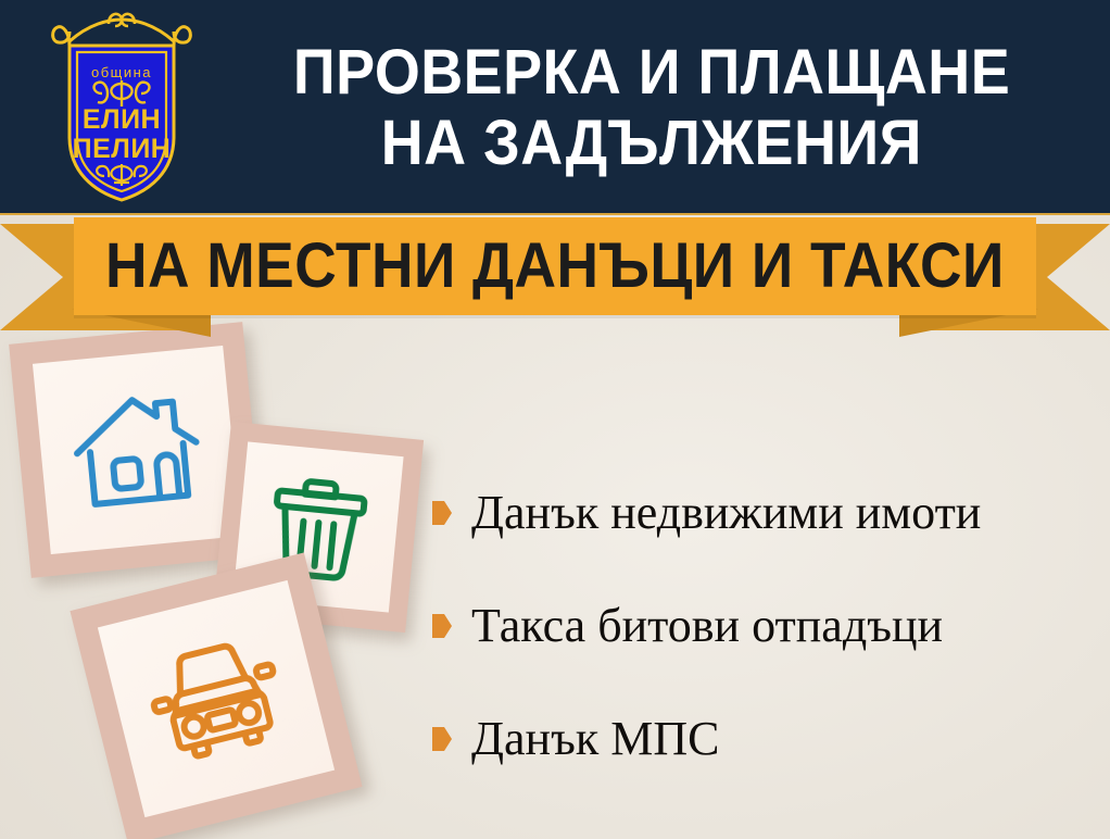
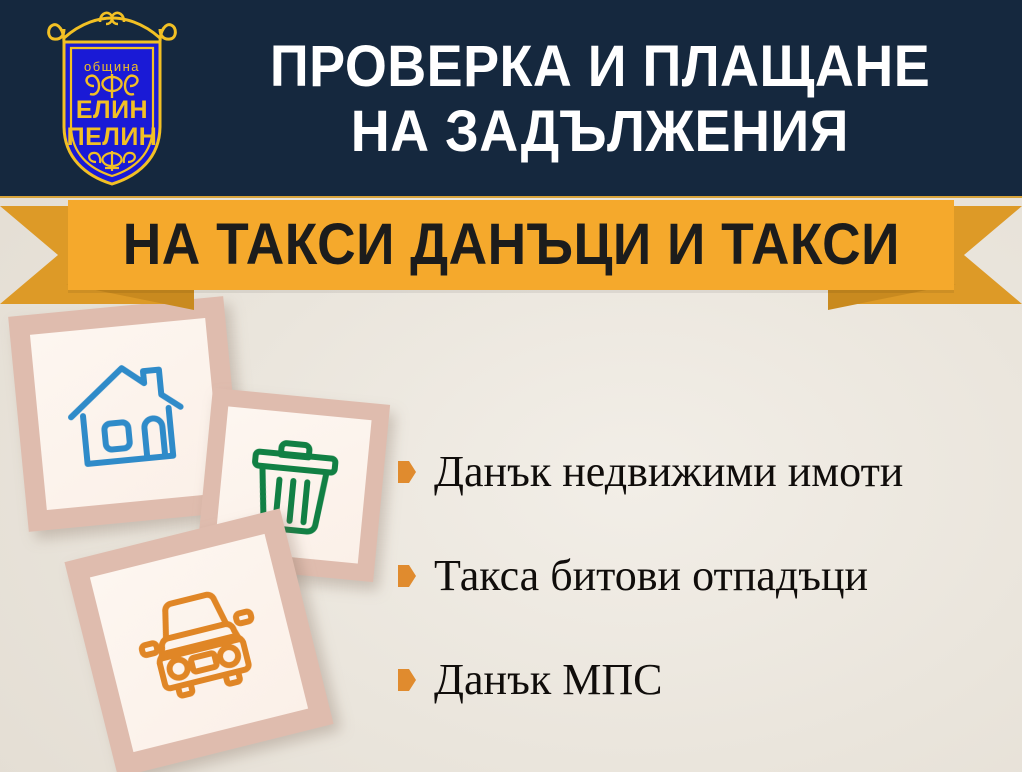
  община
  ЕЛИН
  ПЕЛИН
  ПРОВЕРКА И ПЛАЩАНЕ
  НА ЗАДЪЛЖЕНИЯ
- НА МЕСТНИ ДАНЪЦИ И ТАКСИ
+ НА ТАКСИ ДАНЪЦИ И ТАКСИ
  Данък недвижими имоти
  Такса битови отпадъци
  Данък МПС
